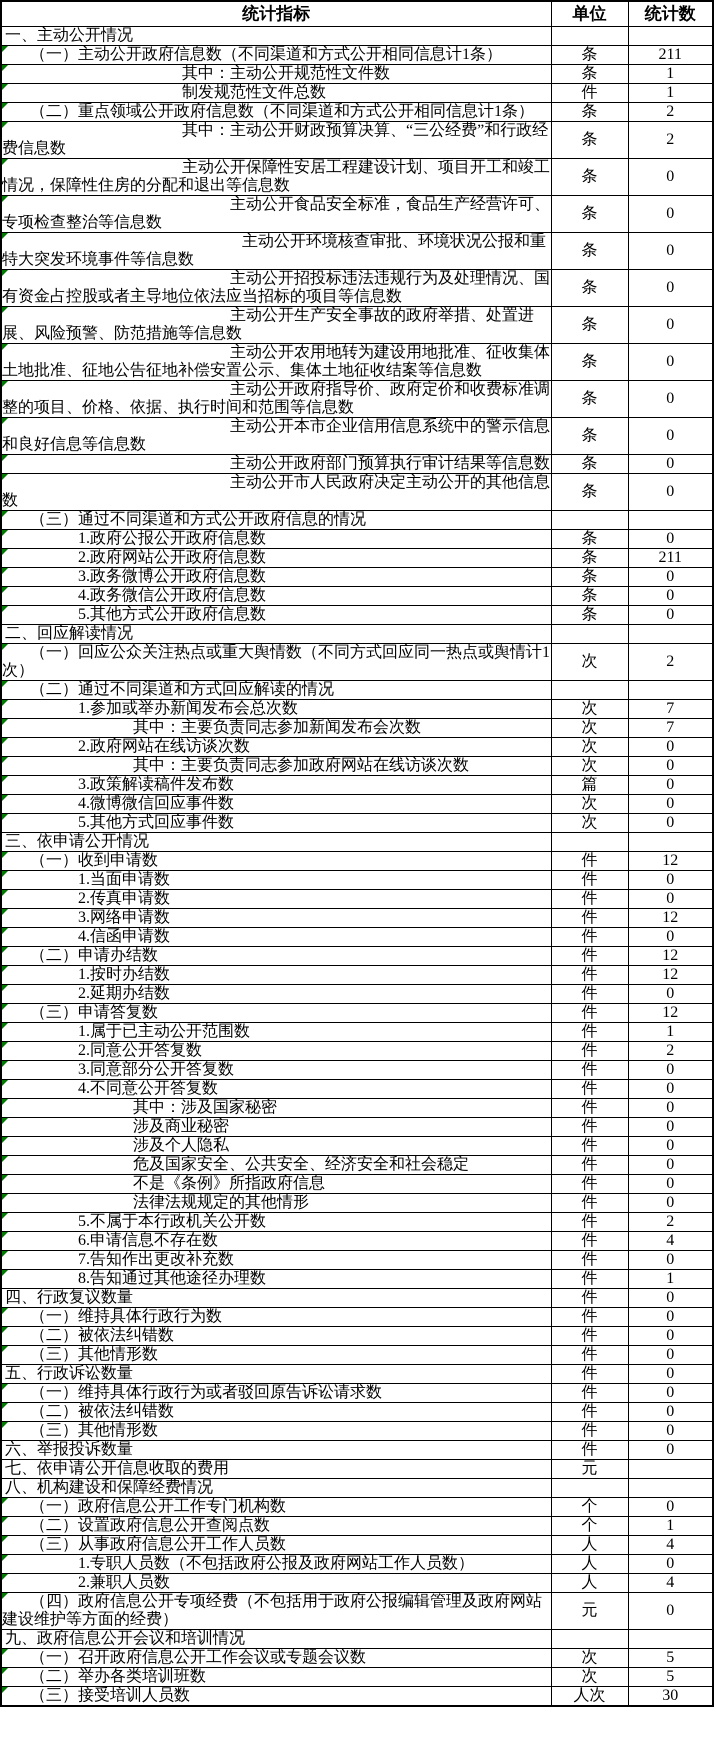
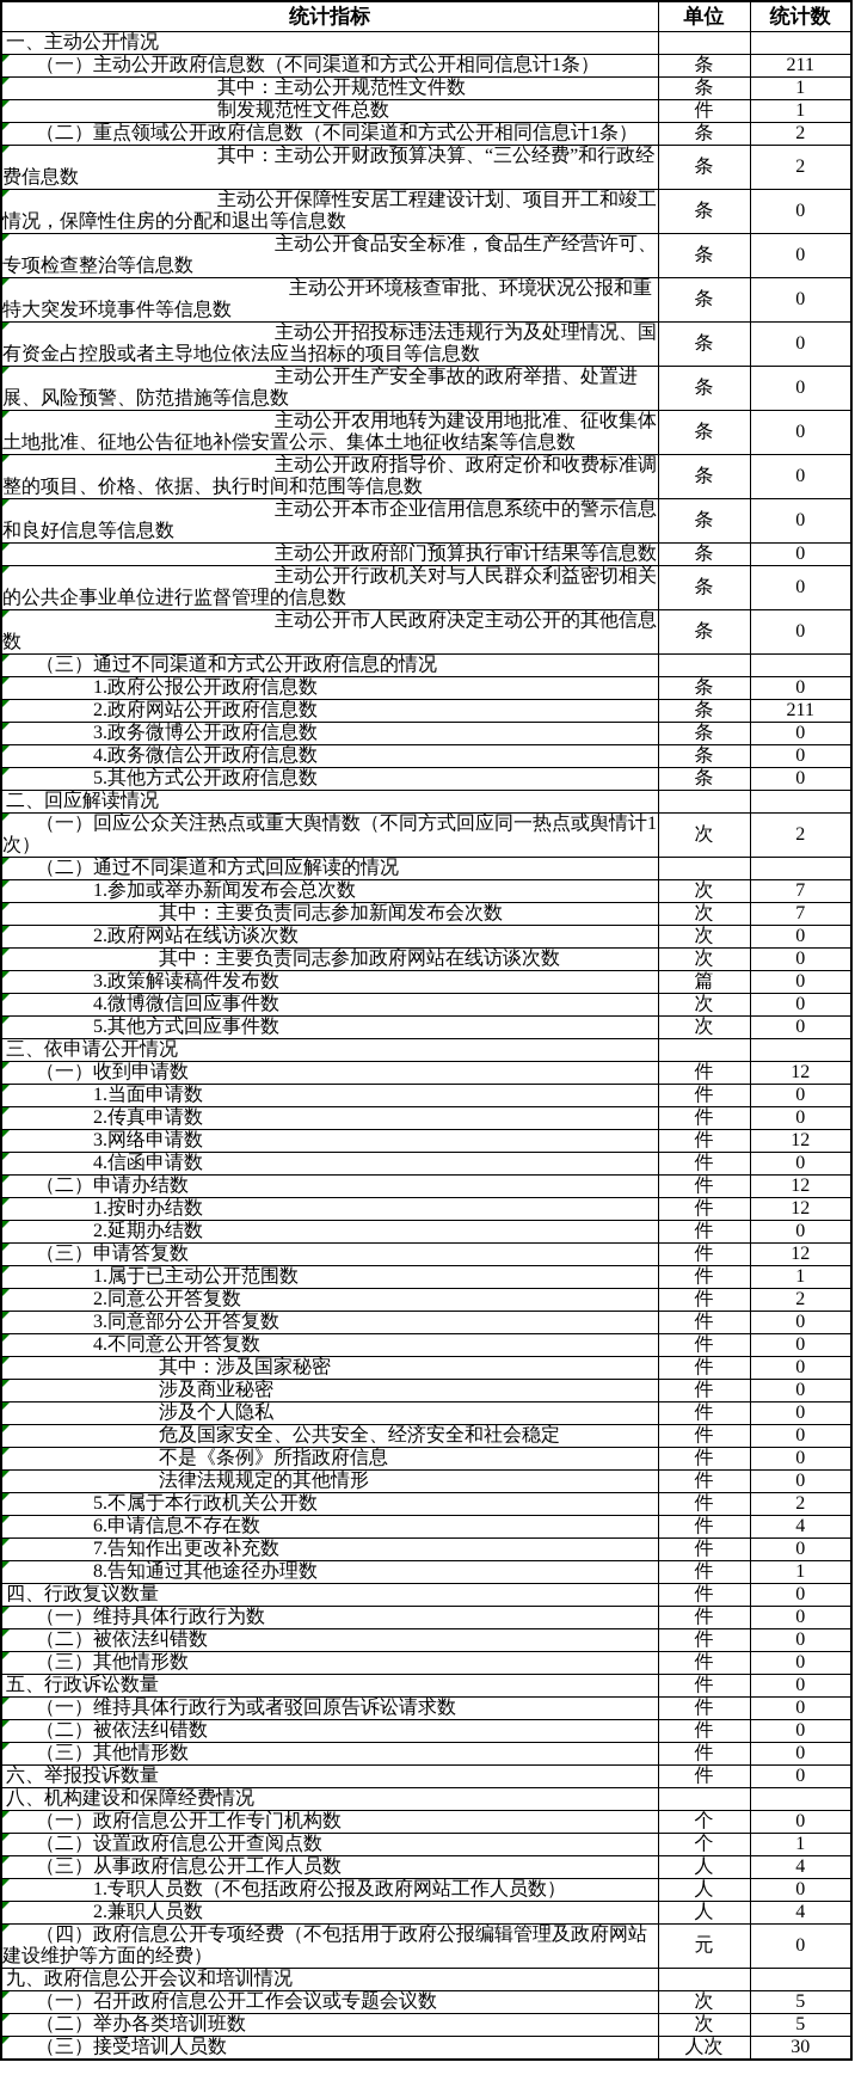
  统计指标	单位	统计数
  一、主动公开情况
  （一）主动公开政府信息数（不同渠道和方式公开相同信息计1条）	条	211
  其中：主动公开规范性文件数	条	1
  制发规范性文件总数	件	1
  （二）重点领域公开政府信息数（不同渠道和方式公开相同信息计1条）	条	2
  其中：主动公开财政预算决算、“三公经费”和行政经费信息数	条	2
  主动公开保障性安居工程建设计划、项目开工和竣工情况，保障性住房的分配和退出等信息数	条	0
  主动公开食品安全标准，食品生产经营许可、专项检查整治等信息数	条	0
  主动公开环境核查审批、环境状况公报和重特大突发环境事件等信息数	条	0
  主动公开招投标违法违规行为及处理情况、国有资金占控股或者主导地位依法应当招标的项目等信息数	条	0
  主动公开生产安全事故的政府举措、处置进展、风险预警、防范措施等信息数	条	0
  主动公开农用地转为建设用地批准、征收集体土地批准、征地公告征地补偿安置公示、集体土地征收结案等信息数	条	0
  主动公开政府指导价、政府定价和收费标准调整的项目、价格、依据、执行时间和范围等信息数	条	0
  主动公开本市企业信用信息系统中的警示信息和良好信息等信息数	条	0
  主动公开政府部门预算执行审计结果等信息数	条	0
+ 主动公开行政机关对与人民群众利益密切相关的公共企事业单位进行监督管理的信息数	条	0
  主动公开市人民政府决定主动公开的其他信息数	条	0
  （三）通过不同渠道和方式公开政府信息的情况
  1.政府公报公开政府信息数	条	0
  2.政府网站公开政府信息数	条	211
  3.政务微博公开政府信息数	条	0
  4.政务微信公开政府信息数	条	0
  5.其他方式公开政府信息数	条	0
  二、回应解读情况
  （一）回应公众关注热点或重大舆情数（不同方式回应同一热点或舆情计1次）	次	2
  （二）通过不同渠道和方式回应解读的情况
  1.参加或举办新闻发布会总次数	次	7
  其中：主要负责同志参加新闻发布会次数	次	7
  2.政府网站在线访谈次数	次	0
  其中：主要负责同志参加政府网站在线访谈次数	次	0
  3.政策解读稿件发布数	篇	0
  4.微博微信回应事件数	次	0
  5.其他方式回应事件数	次	0
  三、依申请公开情况
  （一）收到申请数	件	12
  1.当面申请数	件	0
  2.传真申请数	件	0
  3.网络申请数	件	12
  4.信函申请数	件	0
  （二）申请办结数	件	12
  1.按时办结数	件	12
  2.延期办结数	件	0
  （三）申请答复数	件	12
  1.属于已主动公开范围数	件	1
  2.同意公开答复数	件	2
  3.同意部分公开答复数	件	0
  4.不同意公开答复数	件	0
  其中：涉及国家秘密	件	0
  涉及商业秘密	件	0
  涉及个人隐私	件	0
  危及国家安全、公共安全、经济安全和社会稳定	件	0
  不是《条例》所指政府信息	件	0
  法律法规规定的其他情形	件	0
  5.不属于本行政机关公开数	件	2
  6.申请信息不存在数	件	4
  7.告知作出更改补充数	件	0
  8.告知通过其他途径办理数	件	1
  四、行政复议数量	件	0
  （一）维持具体行政行为数	件	0
  （二）被依法纠错数	件	0
  （三）其他情形数	件	0
  五、行政诉讼数量	件	0
  （一）维持具体行政行为或者驳回原告诉讼请求数	件	0
  （二）被依法纠错数	件	0
  （三）其他情形数	件	0
  六、举报投诉数量	件	0
- 七、依申请公开信息收取的费用	元
  八、机构建设和保障经费情况
  （一）政府信息公开工作专门机构数	个	0
  （二）设置政府信息公开查阅点数	个	1
  （三）从事政府信息公开工作人员数	人	4
  1.专职人员数（不包括政府公报及政府网站工作人员数）	人	0
  2.兼职人员数	人	4
  （四）政府信息公开专项经费（不包括用于政府公报编辑管理及政府网站建设维护等方面的经费）	元	0
  九、政府信息公开会议和培训情况
  （一）召开政府信息公开工作会议或专题会议数	次	5
  （二）举办各类培训班数	次	5
  （三）接受培训人员数	人次	30
